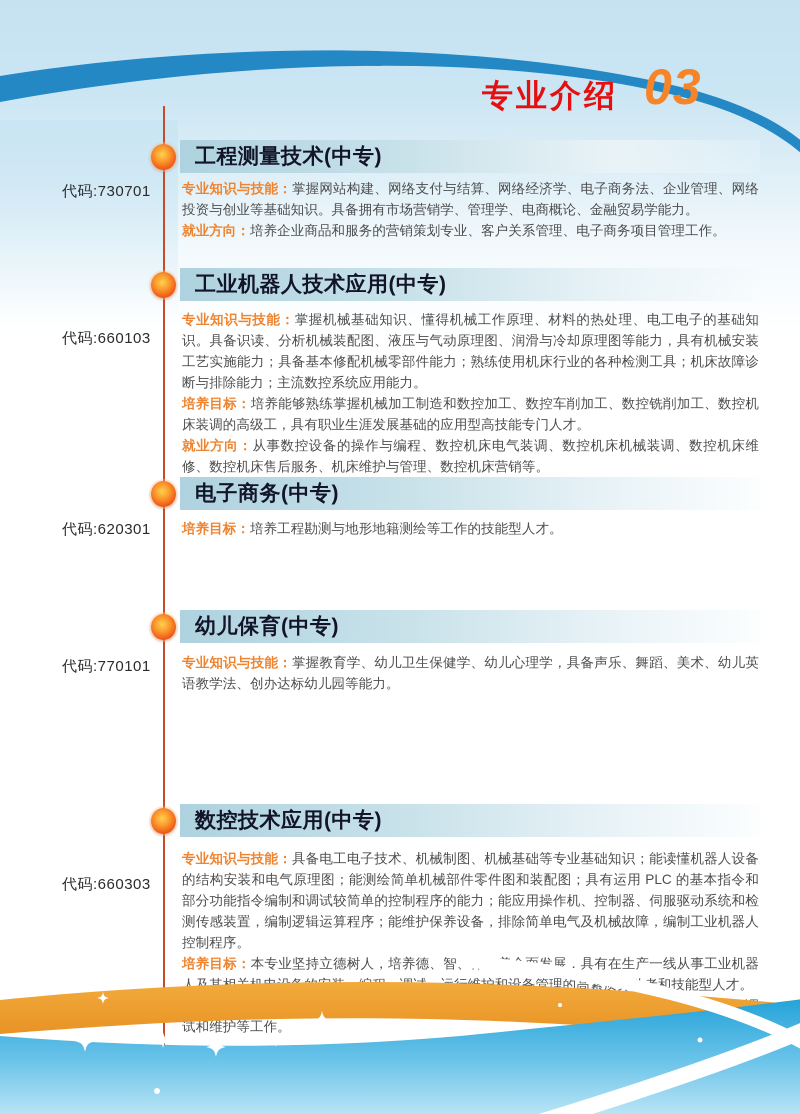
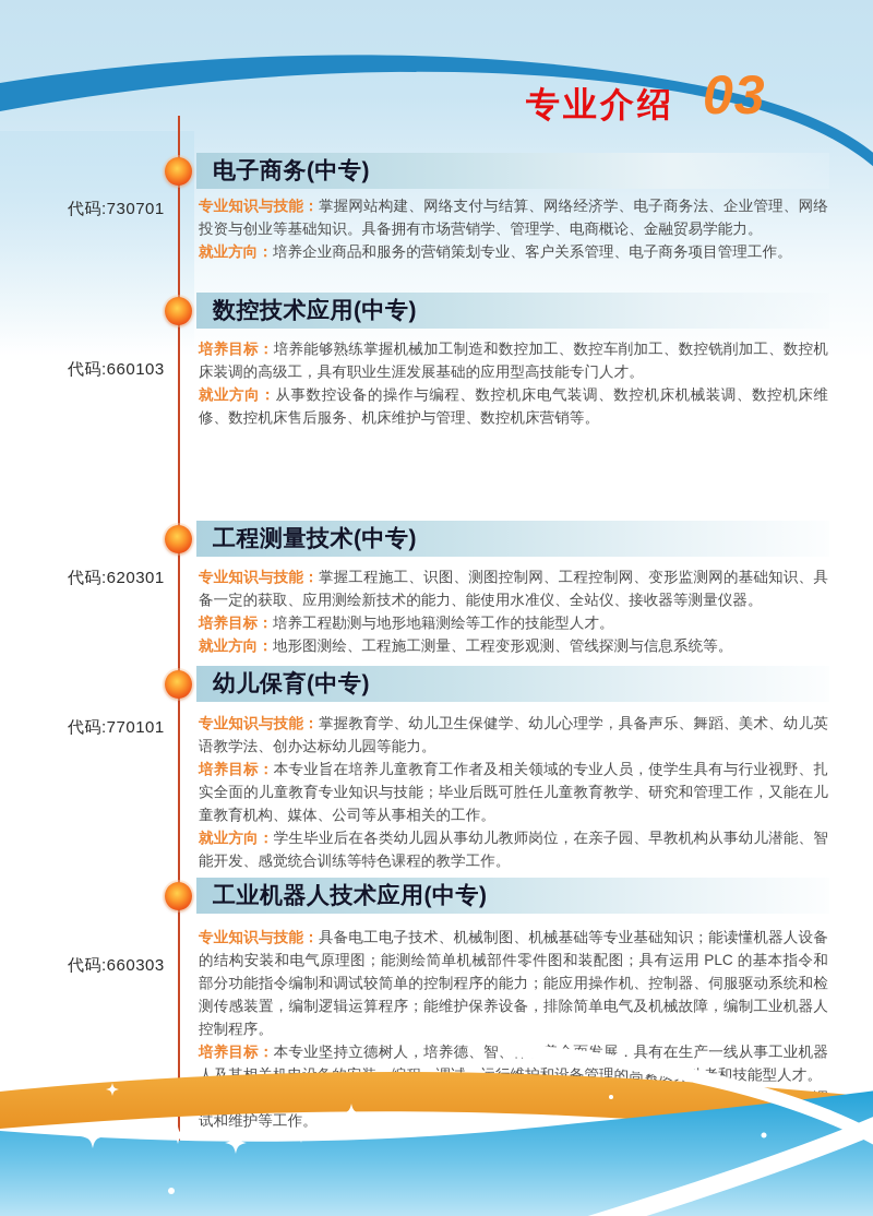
  专业介绍
  03
- 工程测量技术(中专)
+ 电子商务(中专)
  代码:730701
  专业知识与技能：掌握网站构建、网络支付与结算、网络经济学、电子商务法、企业管理、网络投资与创业等基础知识。具备拥有市场营销学、管理学、电商概论、金融贸易学能力。
  就业方向：培养企业商品和服务的营销策划专业、客户关系管理、电子商务项目管理工作。
- 工业机器人技术应用(中专)
+ 数控技术应用(中专)
  代码:660103
- 专业知识与技能：掌握机械基础知识、懂得机械工作原理、材料的热处理、电工电子的基础知识。具备识读、分析机械装配图、液压与气动原理图、润滑与冷却原理图等能力，具有机械安装工艺实施能力；具备基本修配机械零部件能力；熟练使用机床行业的各种检测工具；机床故障诊断与排除能力；主流数控系统应用能力。
  培养目标：培养能够熟练掌握机械加工制造和数控加工、数控车削加工、数控铣削加工、数控机床装调的高级工，具有职业生涯发展基础的应用型高技能专门人才。
  就业方向：从事数控设备的操作与编程、数控机床电气装调、数控机床机械装调、数控机床维修、数控机床售后服务、机床维护与管理、数控机床营销等。
- 电子商务(中专)
+ 工程测量技术(中专)
  代码:620301
+ 专业知识与技能：掌握工程施工、识图、测图控制网、工程控制网、变形监测网的基础知识、具备一定的获取、应用测绘新技术的能力、能使用水准仪、全站仪、接收器等测量仪器。
  培养目标：培养工程勘测与地形地籍测绘等工作的技能型人才。
+ 就业方向：地形图测绘、工程施工测量、工程变形观测、管线探测与信息系统等。
  幼儿保育(中专)
  代码:770101
  专业知识与技能：掌握教育学、幼儿卫生保健学、幼儿心理学，具备声乐、舞蹈、美术、幼儿英语教学法、创办达标幼儿园等能力。
+ 培养目标：本专业旨在培养儿童教育工作者及相关领域的专业人员，使学生具有与行业视野、扎实全面的儿童教育专业知识与技能；毕业后既可胜任儿童教育教学、研究和管理工作，又能在儿童教育机构、媒体、公司等从事相关的工作。
+ 就业方向：学生毕业后在各类幼儿园从事幼儿教师岗位，在亲子园、早教机构从事幼儿潜能、智能开发、感觉统合训练等特色课程的教学工作。
- 数控技术应用(中专)
+ 工业机器人技术应用(中专)
  代码:660303
  专业知识与技能：具备电工电子技术、机械制图、机械基础等专业基础知识；能读懂机器人设备的结构安装和电气原理图；能测绘简单机械部件零件图和装配图；具有运用 PLC 的基本指令和部分功能指令编制和调试较简单的控制程序的能力；能应用操作机、控制器、伺服驱动系统和检测传感装置，编制逻辑运算程序；能维护保养设备，排除简单电气及机械故障，编制工业机器人控制程序。
